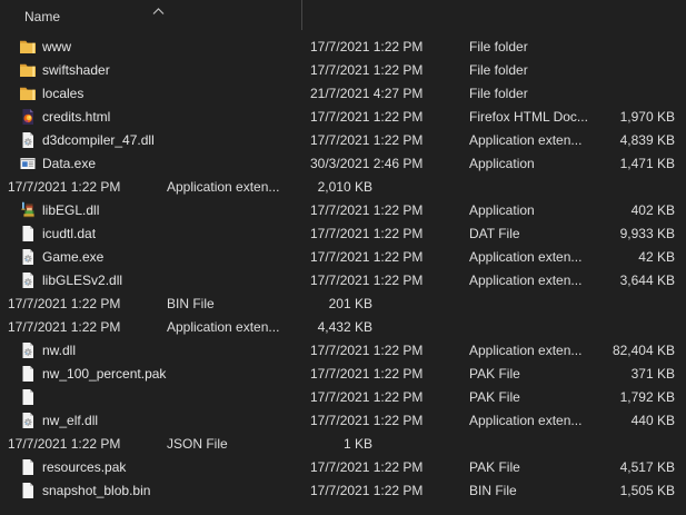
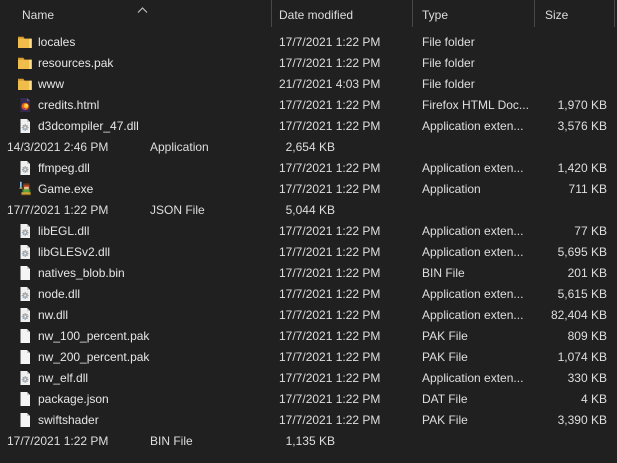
  Name
+ Date modified
+ Type
+ Size
- www
+ locales
  17/7/2021 1:22 PM
  File folder
- swiftshader
+ resources.pak
  17/7/2021 1:22 PM
  File folder
- locales
+ www
- 21/7/2021 4:27 PM
+ 21/7/2021 4:03 PM
  File folder
  credits.html
  17/7/2021 1:22 PM
  Firefox HTML Doc...
  1,970 KB
  d3dcompiler_47.dll
  17/7/2021 1:22 PM
  Application exten...
- 4,839 KB
+ 3,576 KB
- Data.exe
- 30/3/2021 2:46 PM
+ 14/3/2021 2:46 PM
  Application
- 1,471 KB
+ 2,654 KB
+ ffmpeg.dll
  17/7/2021 1:22 PM
  Application exten...
- 2,010 KB
+ 1,420 KB
- libEGL.dll
+ Game.exe
  17/7/2021 1:22 PM
  Application
- 402 KB
+ 711 KB
- icudtl.dat
  17/7/2021 1:22 PM
- DAT File
+ JSON File
- 9,933 KB
+ 5,044 KB
- Game.exe
+ libEGL.dll
  17/7/2021 1:22 PM
  Application exten...
- 42 KB
+ 77 KB
  libGLESv2.dll
  17/7/2021 1:22 PM
  Application exten...
- 3,644 KB
+ 5,695 KB
+ natives_blob.bin
  17/7/2021 1:22 PM
  BIN File
  201 KB
+ node.dll
  17/7/2021 1:22 PM
  Application exten...
- 4,432 KB
+ 5,615 KB
  nw.dll
  17/7/2021 1:22 PM
  Application exten...
  82,404 KB
  nw_100_percent.pak
  17/7/2021 1:22 PM
  PAK File
- 371 KB
+ 809 KB
+ nw_200_percent.pak
  17/7/2021 1:22 PM
  PAK File
- 1,792 KB
+ 1,074 KB
  nw_elf.dll
  17/7/2021 1:22 PM
  Application exten...
- 440 KB
+ 330 KB
+ package.json
  17/7/2021 1:22 PM
- JSON File
+ DAT File
- 1 KB
+ 4 KB
- resources.pak
+ swiftshader
  17/7/2021 1:22 PM
  PAK File
- 4,517 KB
+ 3,390 KB
- snapshot_blob.bin
  17/7/2021 1:22 PM
  BIN File
- 1,505 KB
+ 1,135 KB
